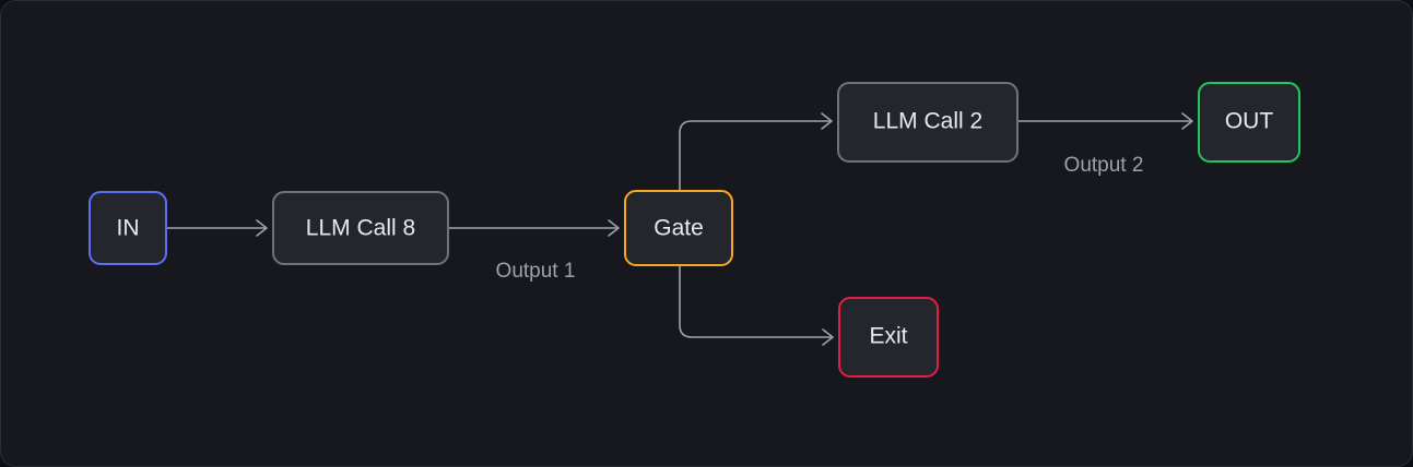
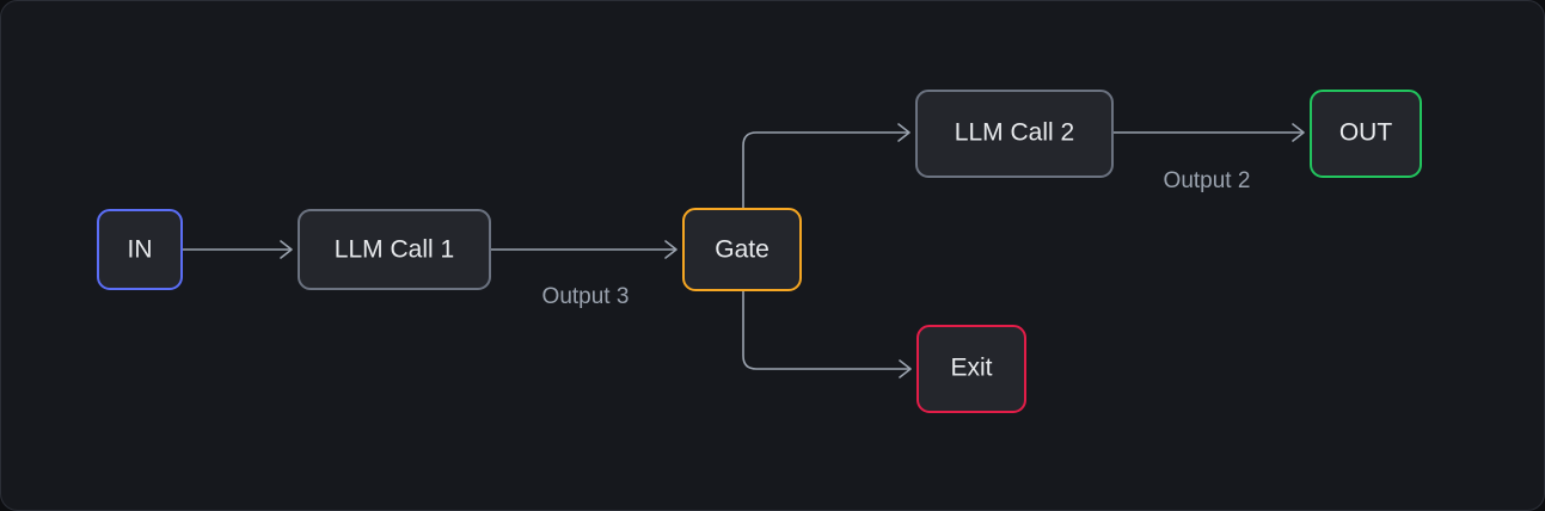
- Output 1
+ Output 3
  Output 2
  IN
- LLM Call 8
+ LLM Call 1
  Gate
  LLM Call 2
  OUT
  Exit
